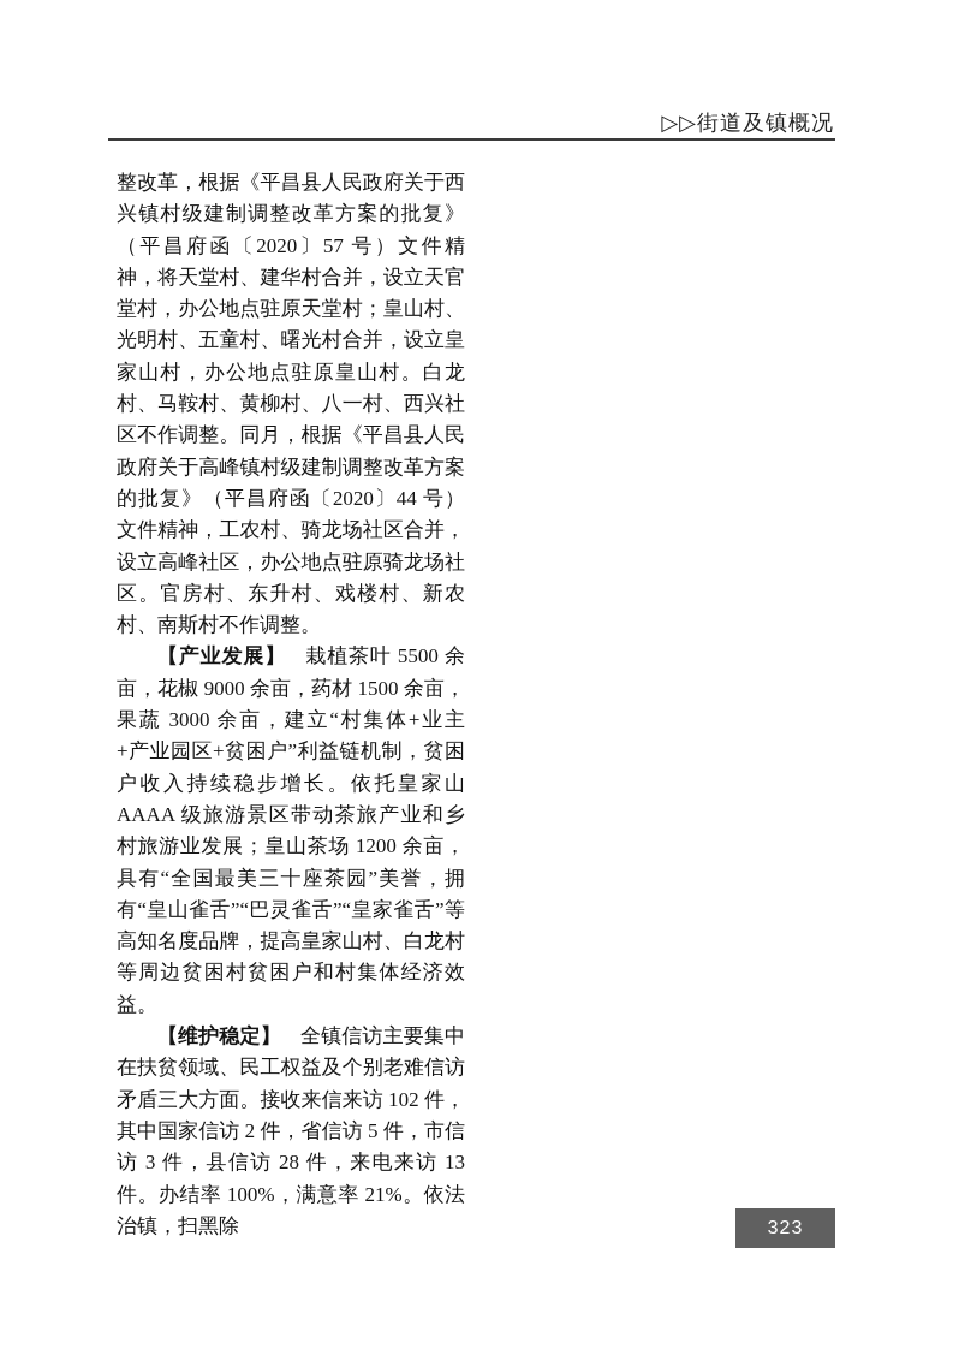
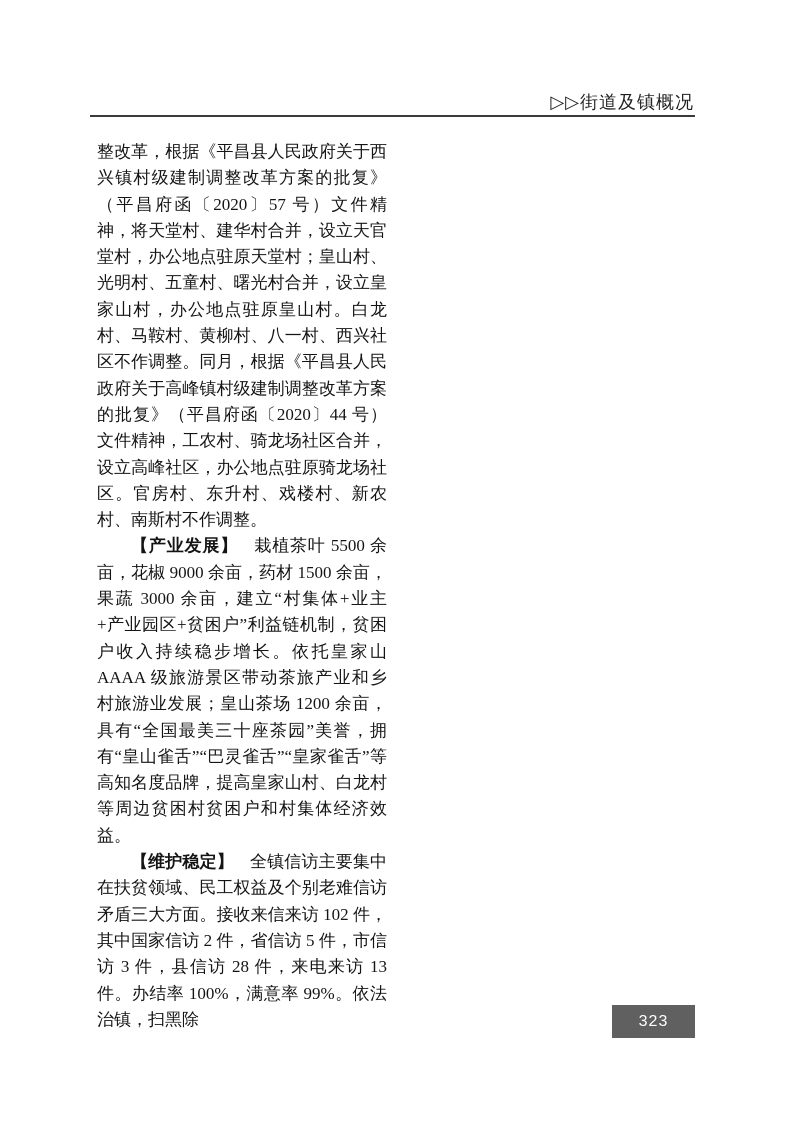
  ▷▷街道及镇概况
  整改革，根据《平昌县人民政府关于西兴镇村级建制调整改革方案的批复》（平昌府函〔2020〕57 号）文件精神，将天堂村、建华村合并，设立天官堂村，办公地点驻原天堂村；皇山村、光明村、五童村、曙光村合并，设立皇家山村，办公地点驻原皇山村。白龙村、马鞍村、黄柳村、八一村、西兴社区不作调整。同月，根据《平昌县人民政府关于高峰镇村级建制调整改革方案的批复》（平昌府函〔2020〕44 号）文件精神，工农村、骑龙场社区合并，设立高峰社区，办公地点驻原骑龙场社区。官房村、东升村、戏楼村、新农村、南斯村不作调整。
  【产业发展】 栽植茶叶 5500 余亩，花椒 9000 余亩，药材 1500 余亩，果蔬 3000 余亩，建立“村集体+业主+产业园区+贫困户”利益链机制，贫困户收入持续稳步增长。依托皇家山 AAAA 级旅游景区带动茶旅产业和乡村旅游业发展；皇山茶场 1200 余亩，具有“全国最美三十座茶园”美誉，拥有“皇山雀舌”“巴灵雀舌”“皇家雀舌”等高知名度品牌，提高皇家山村、白龙村等周边贫困村贫困户和村集体经济效益。
- 【维护稳定】 全镇信访主要集中在扶贫领域、民工权益及个别老难信访矛盾三大方面。接收来信来访 102 件，其中国家信访 2 件，省信访 5 件，市信访 3 件，县信访 28 件，来电来访 13 件。办结率 100%，满意率 21%。依法治镇，扫黑除
+ 【维护稳定】 全镇信访主要集中在扶贫领域、民工权益及个别老难信访矛盾三大方面。接收来信来访 102 件，其中国家信访 2 件，省信访 5 件，市信访 3 件，县信访 28 件，来电来访 13 件。办结率 100%，满意率 99%。依法治镇，扫黑除
  323
